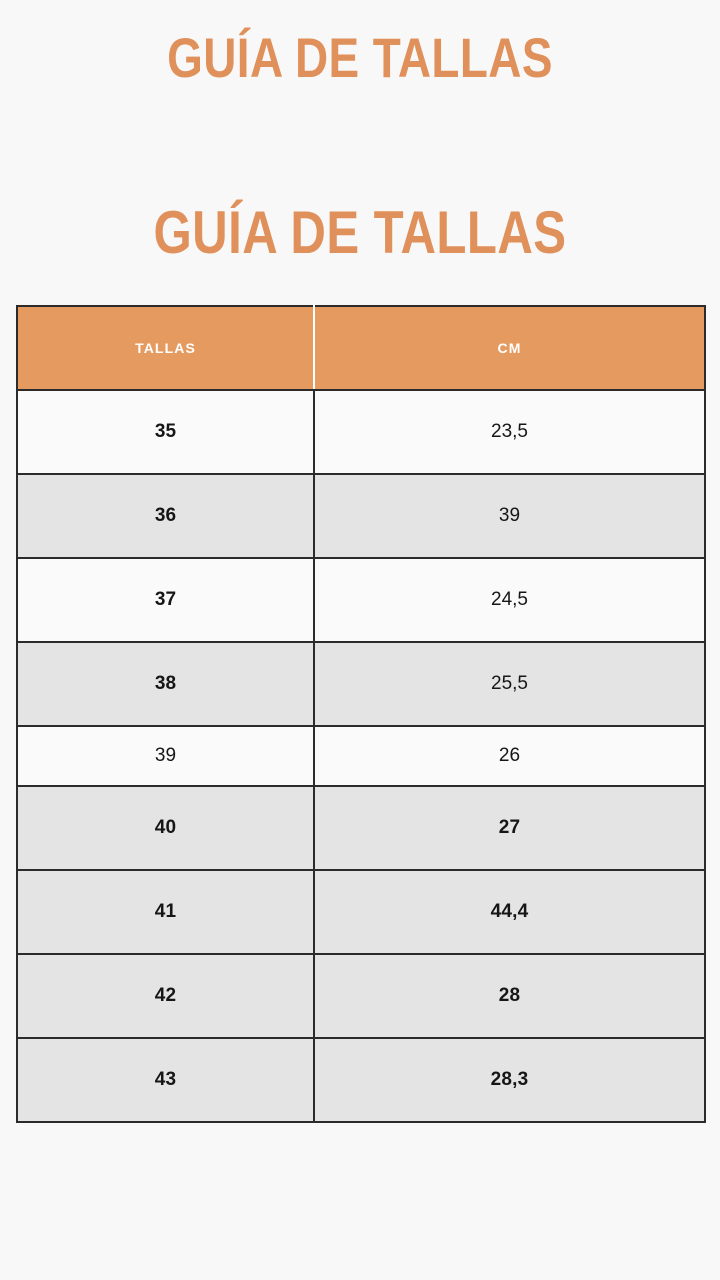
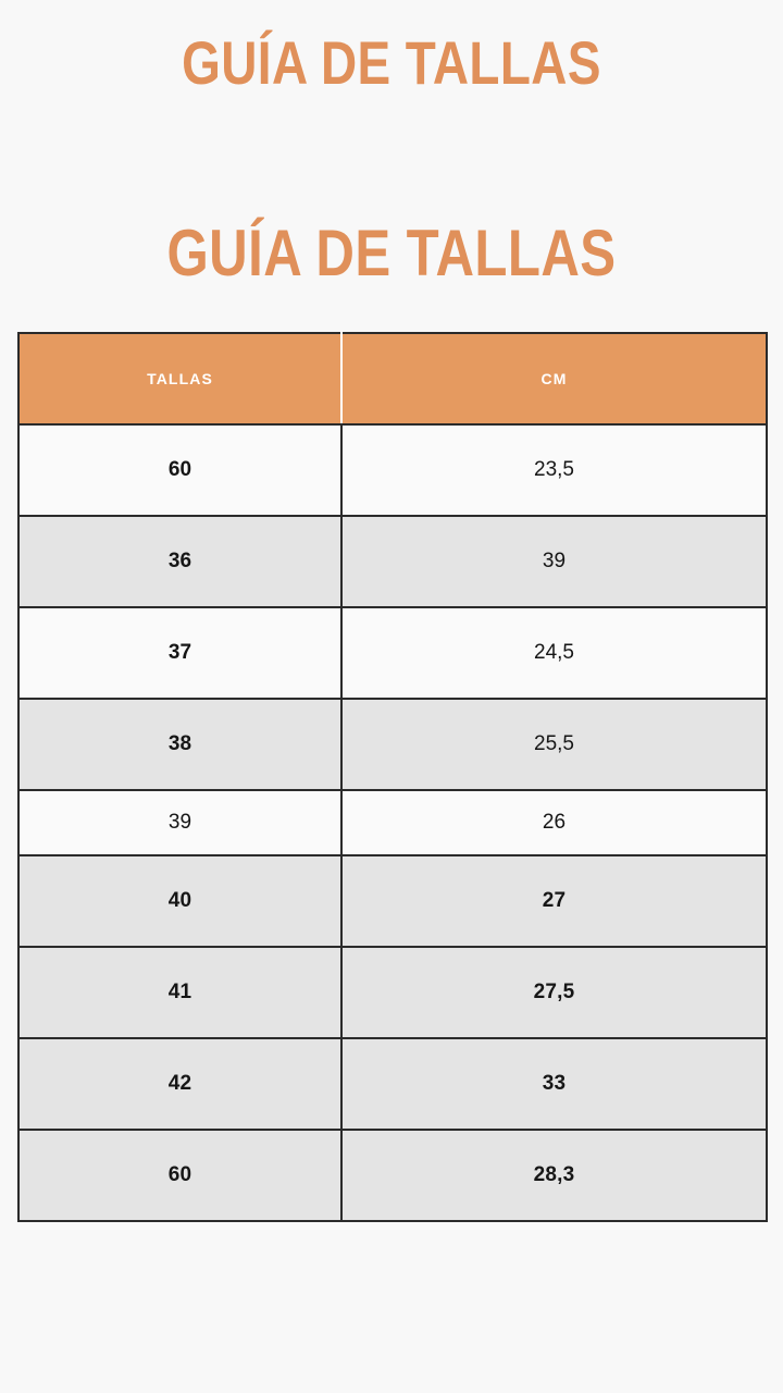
  GUÍA DE TALLAS
  GUÍA DE TALLAS
  TALLAS	CM
- 35	23,5
+ 60	23,5
  36	39
  37	24,5
  38	25,5
  39	26
  40	27
- 41	44,4
+ 41	27,5
- 42	28
+ 42	33
- 43	28,3
+ 60	28,3
